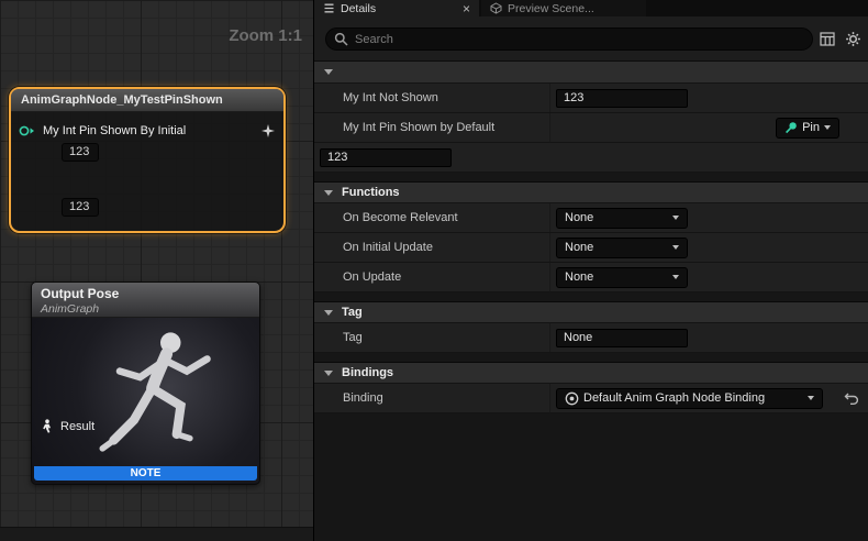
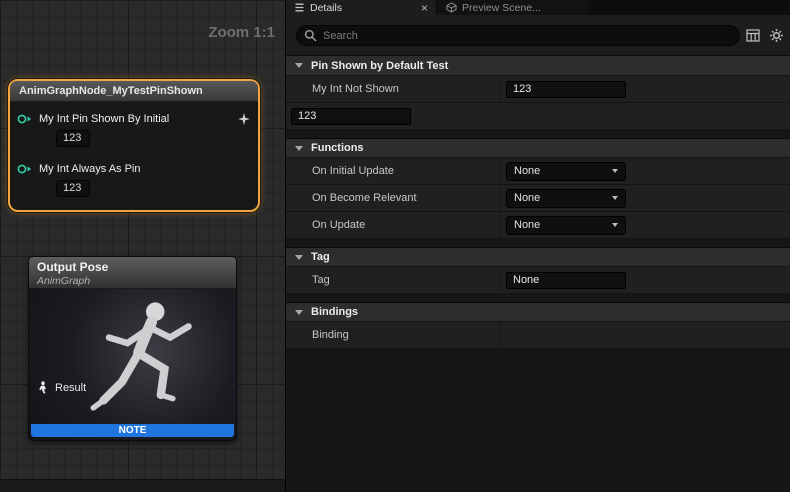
  Zoom 1:1
  AnimGraphNode_MyTestPinShown
  My Int Pin Shown By Initial
  123
+ My Int Always As Pin
  123
  Output Pose
  AnimGraph
  Result
  NOTE
  Details
  ×
  Preview Scene...
  Search
+ Pin Shown by Default Test
  My Int Not Shown
  123
- My Int Pin Shown by Default
- Pin
  123
  Functions
- On Become Relevant
+ On Initial Update
  None
- On Initial Update
+ On Become Relevant
  None
  On Update
  None
  Tag
  Tag
  None
  Bindings
  Binding
- Default Anim Graph Node Binding
